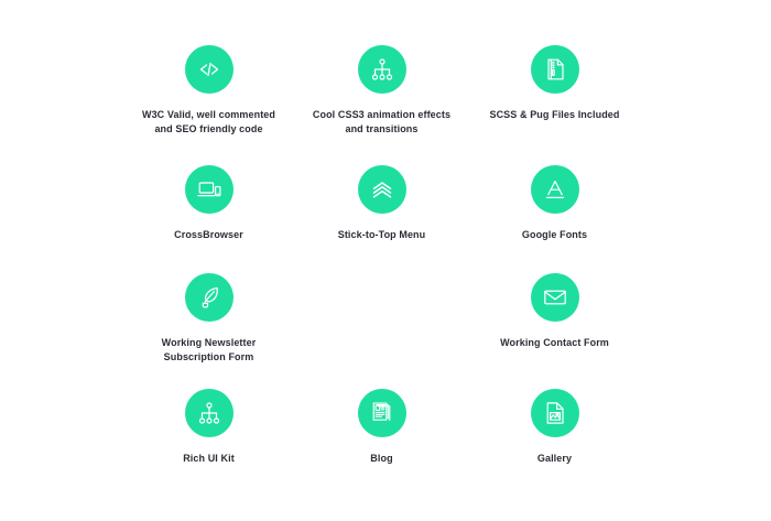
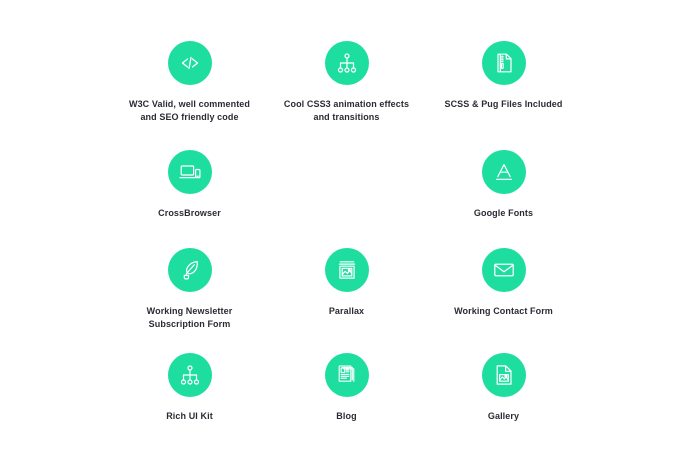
  W3C Valid, well commented
  and SEO friendly code
  Cool CSS3 animation effects
  and transitions
  SCSS & Pug Files Included
  CrossBrowser
- Stick-to-Top Menu
  Google Fonts
  Working Newsletter
  Subscription Form
+ Parallax
  Working Contact Form
  Rich UI Kit
  Blog
  Gallery
